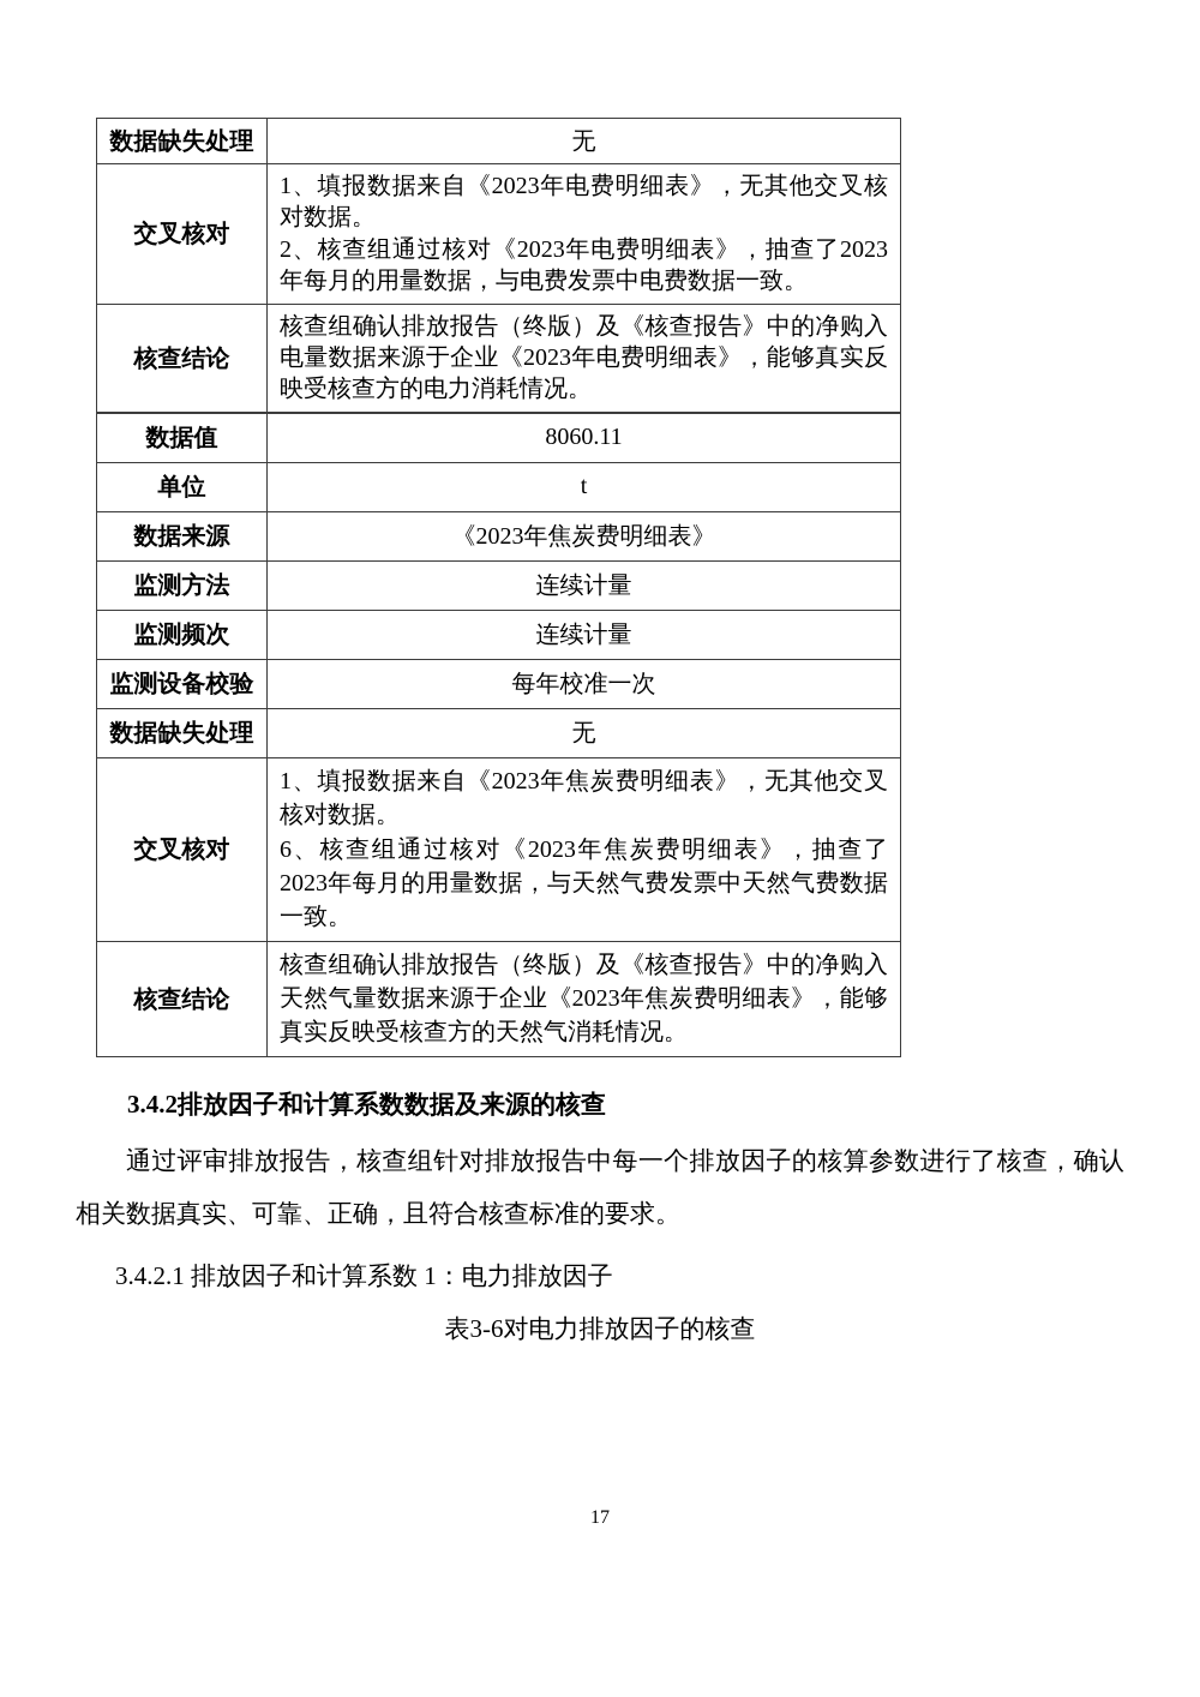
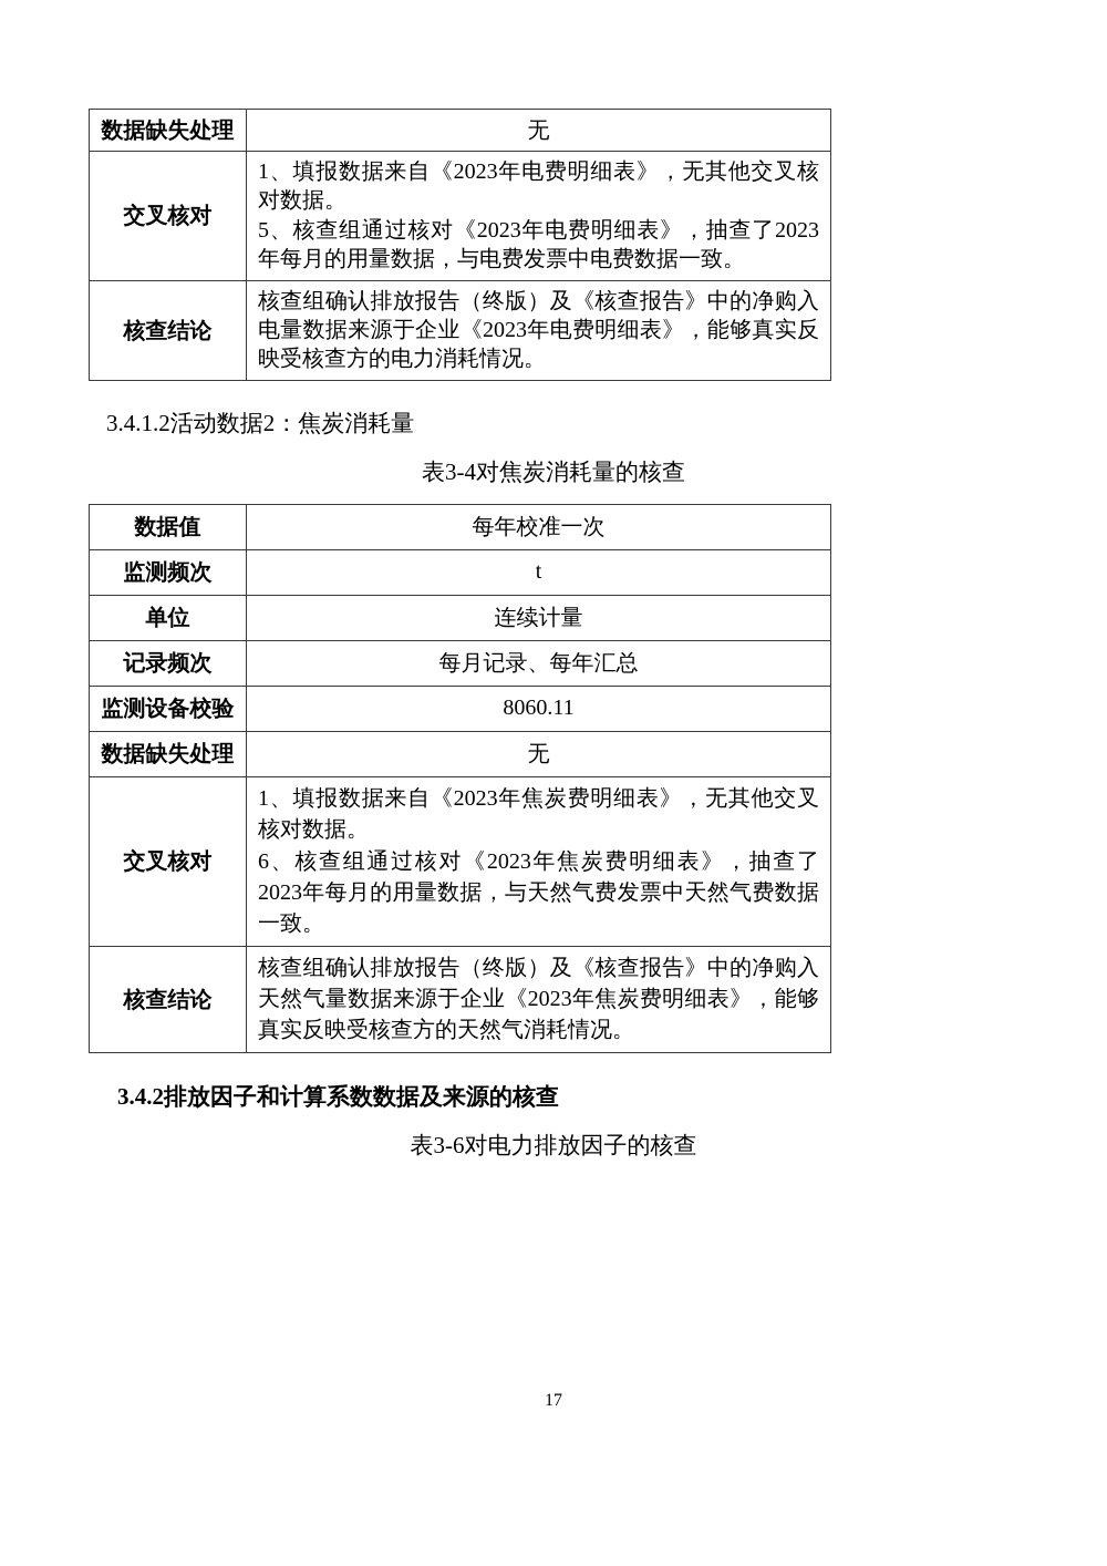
  数据缺失处理	无
- 交叉核对	1、填报数据来自《2023年电费明细表》，无其他交叉核对数据。 2、核查组通过核对《2023年电费明细表》，抽查了2023年每月的用量数据，与电费发票中电费数据一致。
+ 交叉核对	1、填报数据来自《2023年电费明细表》，无其他交叉核对数据。 5、核查组通过核对《2023年电费明细表》，抽查了2023年每月的用量数据，与电费发票中电费数据一致。
  核查结论	核查组确认排放报告（终版）及《核查报告》中的净购入电量数据来源于企业《2023年电费明细表》，能够真实反映受核查方的电力消耗情况。
+ 3.4.1.2活动数据2：焦炭消耗量
+ 表3-4对焦炭消耗量的核查
- 数据值	8060.11
+ 数据值	每年校准一次
- 单位	t
+ 监测频次	t
- 数据来源	《2023年焦炭费明细表》
- 监测方法	连续计量
- 监测频次	连续计量
+ 单位	连续计量
+ 记录频次	每月记录、每年汇总
- 监测设备校验	每年校准一次
+ 监测设备校验	8060.11
  数据缺失处理	无
  交叉核对	1、填报数据来自《2023年焦炭费明细表》，无其他交叉核对数据。 6、核查组通过核对《2023年焦炭费明细表》，抽查了2023年每月的用量数据，与天然气费发票中天然气费数据一致。
  核查结论	核查组确认排放报告（终版）及《核查报告》中的净购入天然气量数据来源于企业《2023年焦炭费明细表》，能够真实反映受核查方的天然气消耗情况。
  3.4.2排放因子和计算系数数据及来源的核查
- 通过评审排放报告，核查组针对排放报告中每一个排放因子的核算参数进行了核查，确认相关数据真实、可靠、正确，且符合核查标准的要求。
- 3.4.2.1 排放因子和计算系数 1：电力排放因子
  表3-6对电力排放因子的核查
  17
